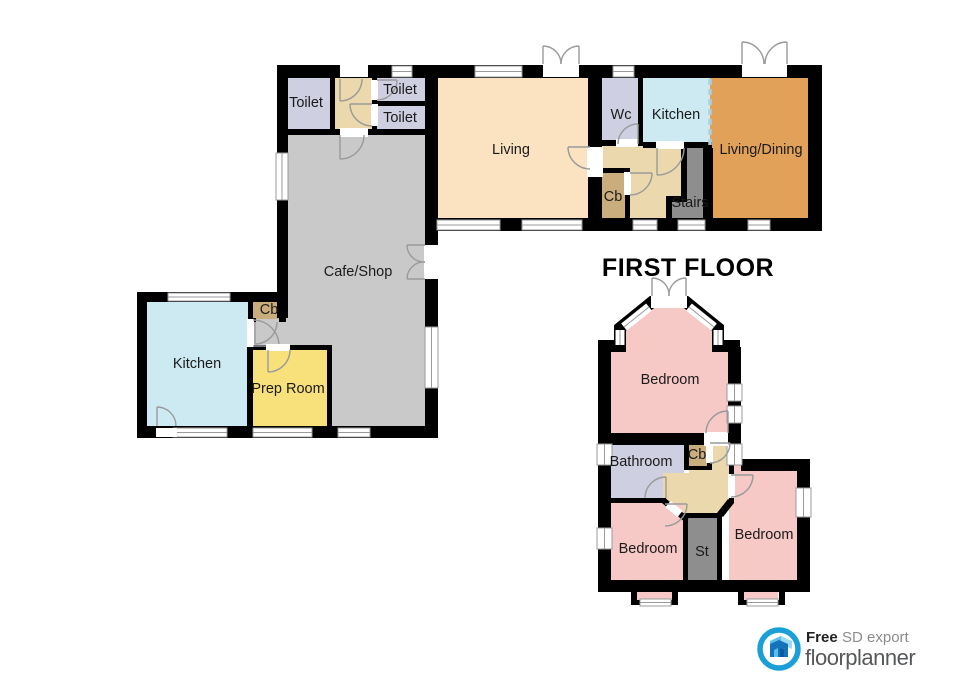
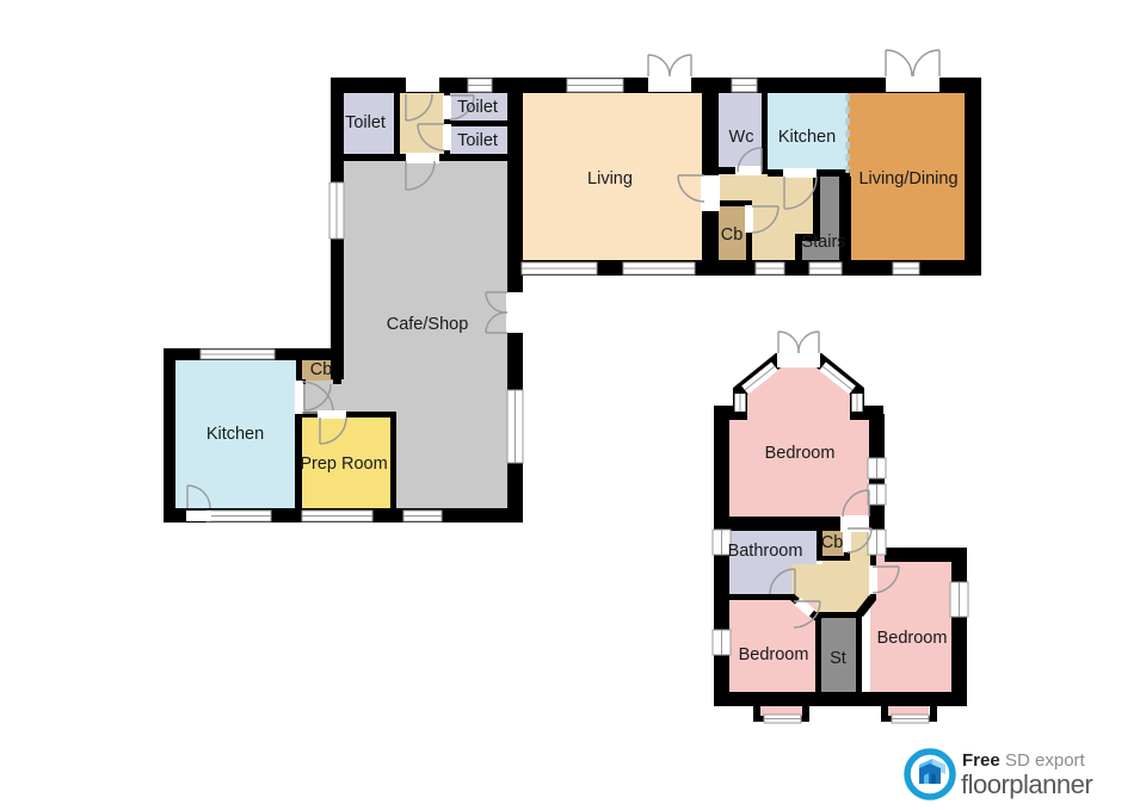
  Toilet
  Toilet
  Toilet
  Living
  Wc
  Kitchen
  Living/Dining
  Cb
  Stairs
  Cafe/Shop
  Kitchen
  Prep Room
  Cb
  Bedroom
  Bathroom
  Cb
  Bedroom
  St
  Bedroom
- FIRST FLOOR
  Free
  SD export
  floorplanner
